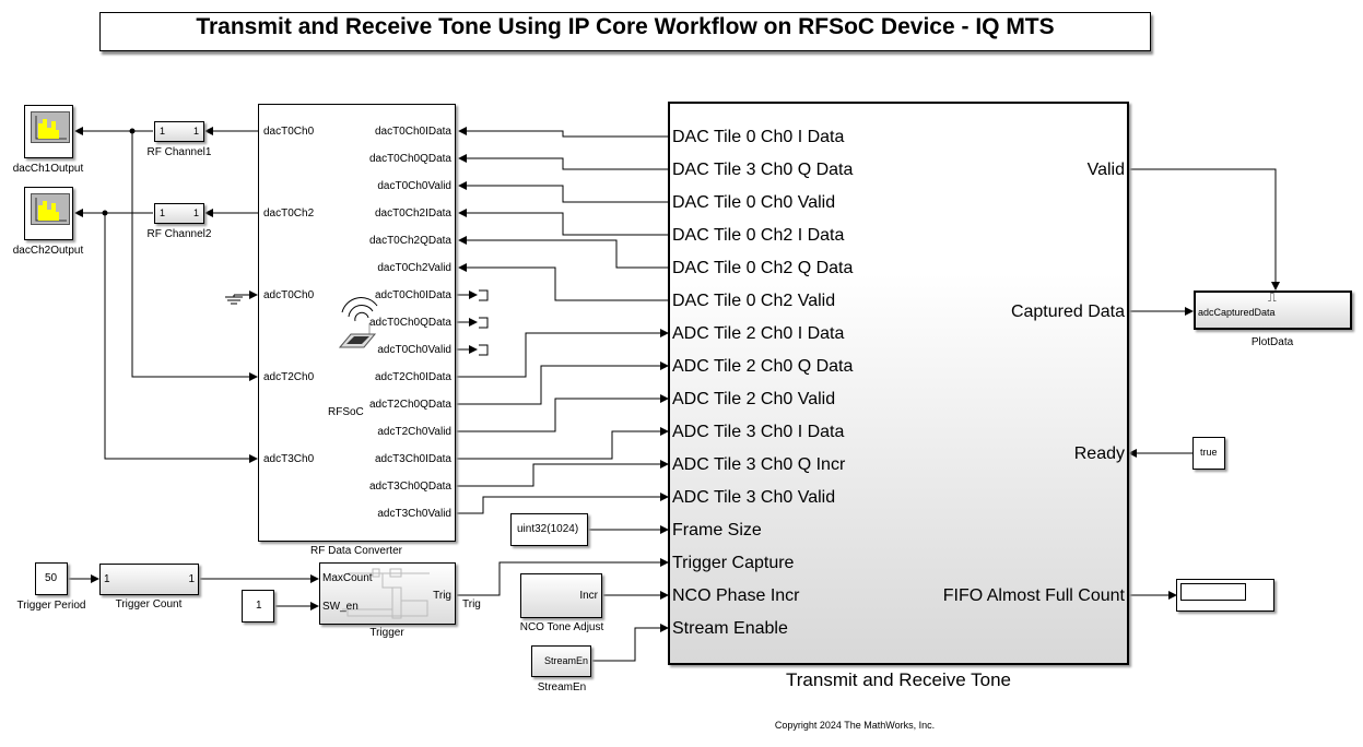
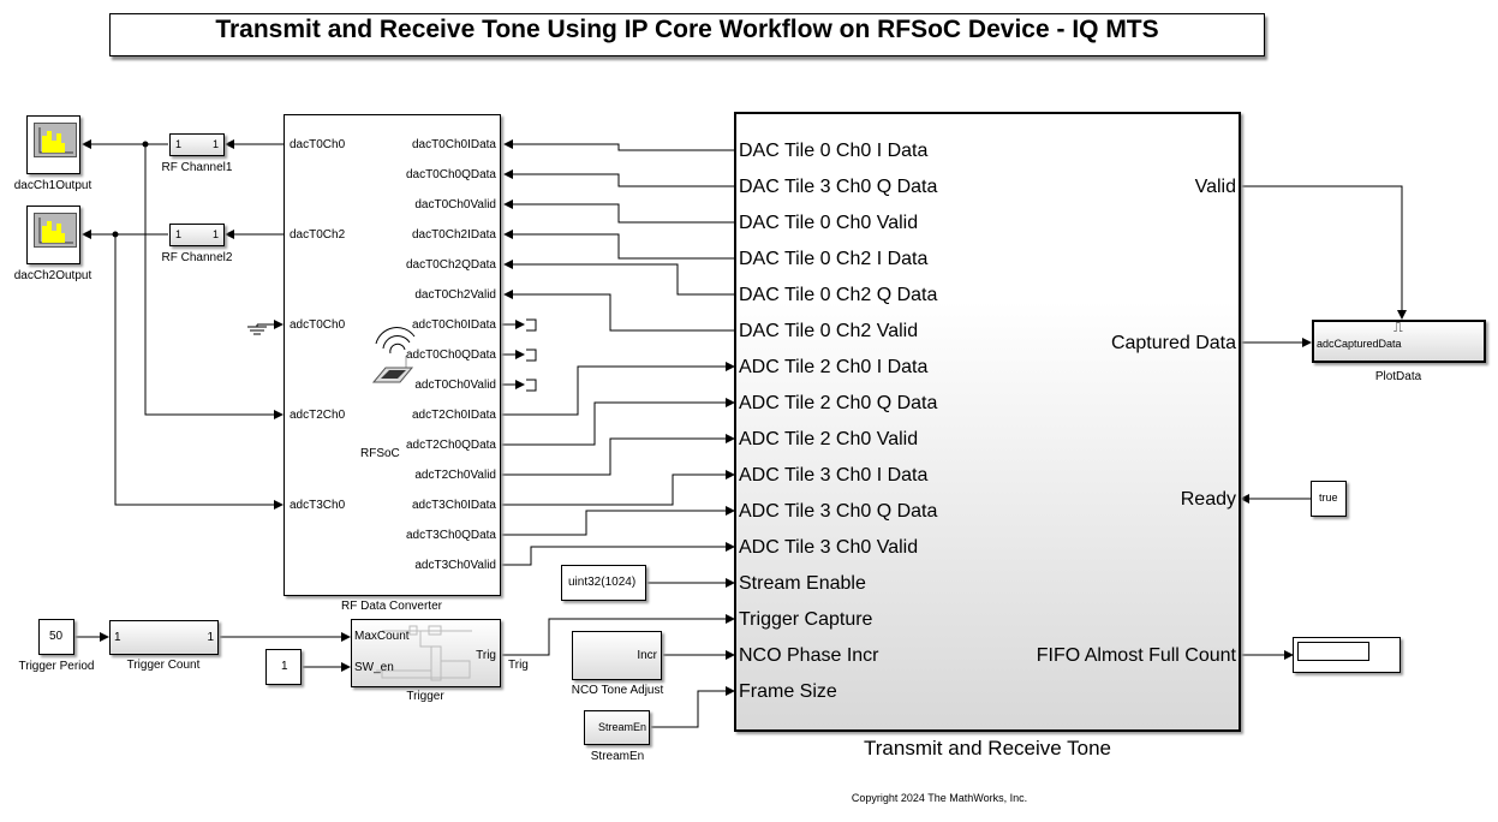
  Transmit and Receive Tone Using IP Core Workflow on RFSoC Device - IQ MTS
  dacCh1Output
  dacCh2Output
  1
  1
  RF Channel1
  1
  1
  RF Channel2
  dacT0Ch0
  dacT0Ch2
  adcT0Ch0
  adcT2Ch0
  adcT3Ch0
  dacT0Ch0IData
  dacT0Ch0QData
  dacT0Ch0Valid
  dacT0Ch2IData
  dacT0Ch2QData
  dacT0Ch2Valid
  adcT0Ch0IData
  adcT0Ch0QData
  adcT0Ch0Valid
  adcT2Ch0IData
  adcT2Ch0QData
  adcT2Ch0Valid
  adcT3Ch0IData
  adcT3Ch0QData
  adcT3Ch0Valid
  RFSoC
  RF Data Converter
  DAC Tile 0 Ch0 I Data
  DAC Tile 3 Ch0 Q Data
  DAC Tile 0 Ch0 Valid
  DAC Tile 0 Ch2 I Data
  DAC Tile 0 Ch2 Q Data
  DAC Tile 0 Ch2 Valid
  ADC Tile 2 Ch0 I Data
  ADC Tile 2 Ch0 Q Data
  ADC Tile 2 Ch0 Valid
  ADC Tile 3 Ch0 I Data
- ADC Tile 3 Ch0 Q Incr
+ ADC Tile 3 Ch0 Q Data
  ADC Tile 3 Ch0 Valid
- Frame Size
+ Stream Enable
  Trigger Capture
  NCO Phase Incr
- Stream Enable
+ Frame Size
  Valid
  Captured Data
  Ready
  FIFO Almost Full Count
  Transmit and Receive Tone
  ⎍
  adcCapturedData
  PlotData
  true
  50
  Trigger Period
  1
  1
  Trigger Count
  1
  MaxCount
  SW_en
  Trig
  Trigger
  Trig
  uint32(1024)
  Incr
  NCO Tone Adjust
  StreamEn
  StreamEn
  Copyright 2024 The MathWorks, Inc.
